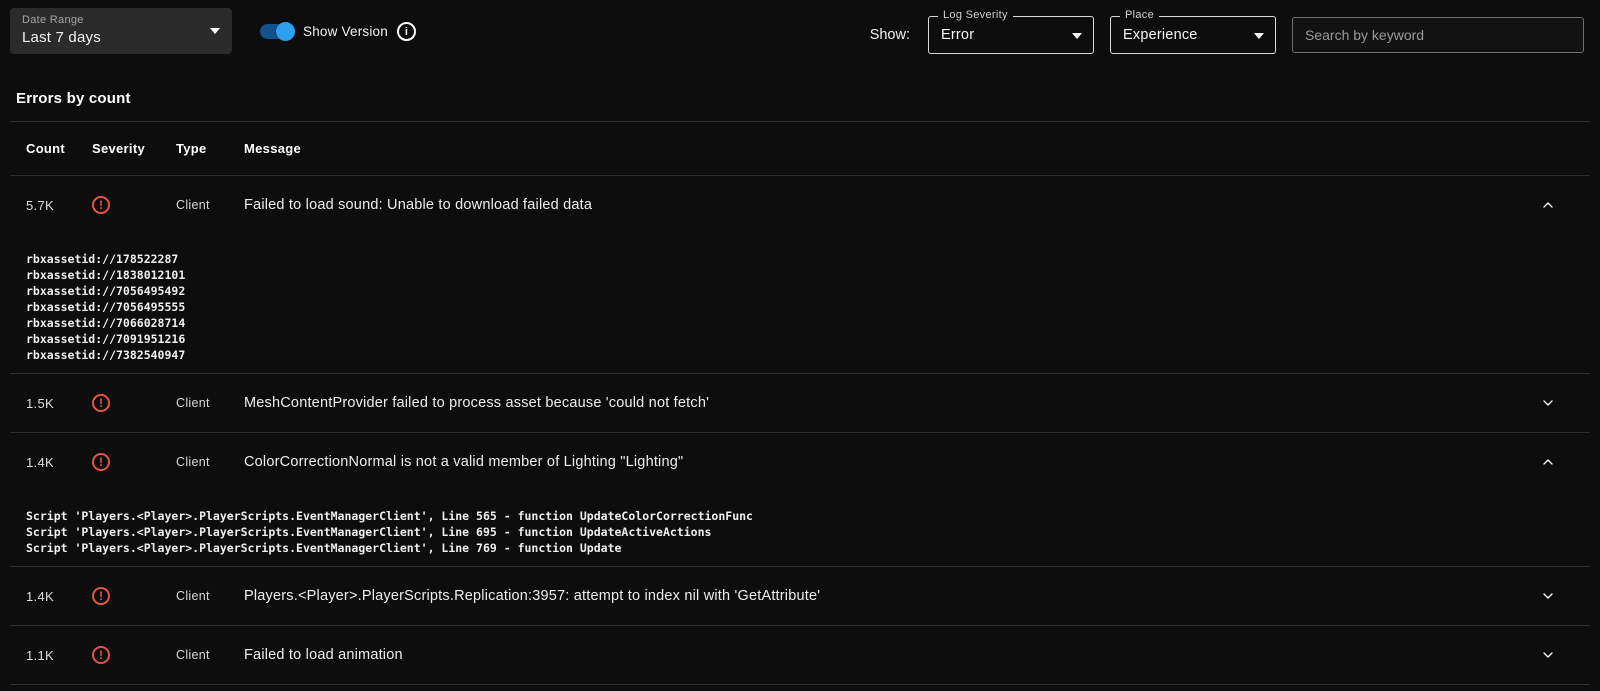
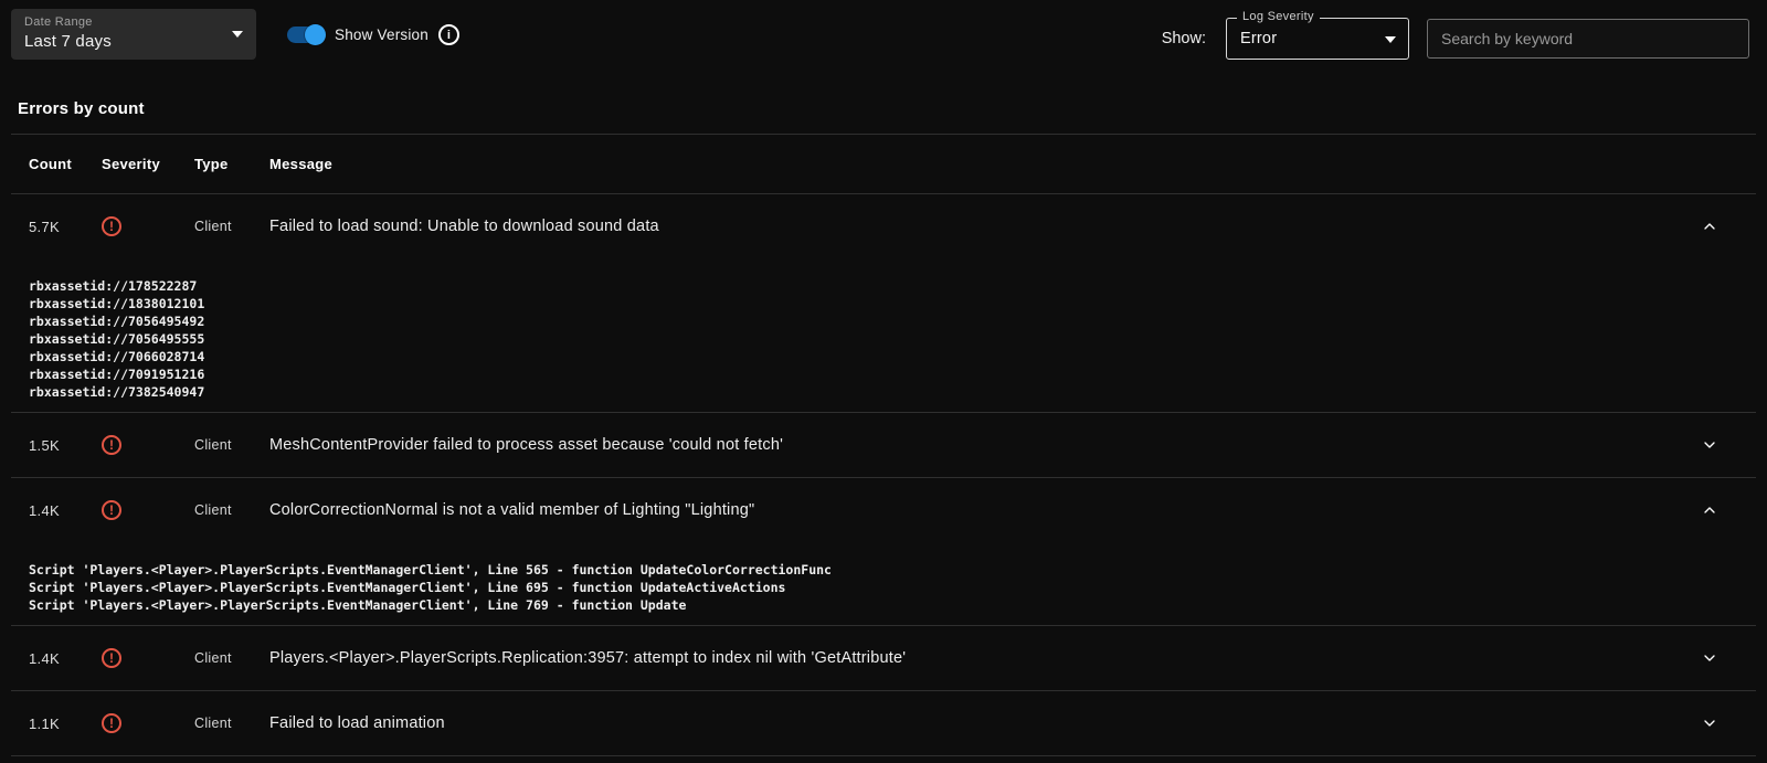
  Date Range
  Last 7 days
  Show Version
  i
  Show:
  Log Severity
  Error
- Place
- Experience
  Search by keyword
  Errors by count
  Count
  Severity
  Type
  Message
  5.7K
  !
  Client
- Failed to load sound: Unable to download failed data
+ Failed to load sound: Unable to download sound data
  rbxassetid://178522287
  rbxassetid://1838012101
  rbxassetid://7056495492
  rbxassetid://7056495555
  rbxassetid://7066028714
  rbxassetid://7091951216
  rbxassetid://7382540947
  1.5K
  !
  Client
  MeshContentProvider failed to process asset because 'could not fetch'
  1.4K
  !
  Client
  ColorCorrectionNormal is not a valid member of Lighting "Lighting"
  Script 'Players.<Player>.PlayerScripts.EventManagerClient', Line 565 - function UpdateColorCorrectionFunc
  Script 'Players.<Player>.PlayerScripts.EventManagerClient', Line 695 - function UpdateActiveActions
  Script 'Players.<Player>.PlayerScripts.EventManagerClient', Line 769 - function Update
  1.4K
  !
  Client
  Players.<Player>.PlayerScripts.Replication:3957: attempt to index nil with 'GetAttribute'
  1.1K
  !
  Client
  Failed to load animation
